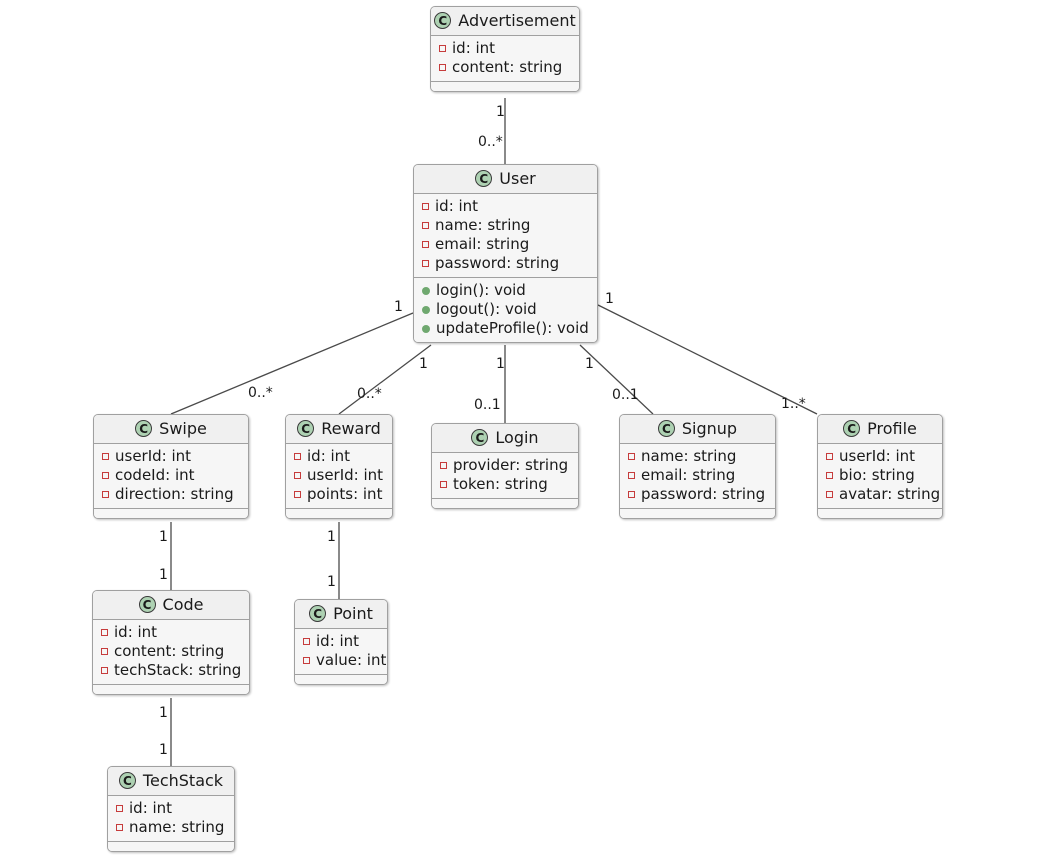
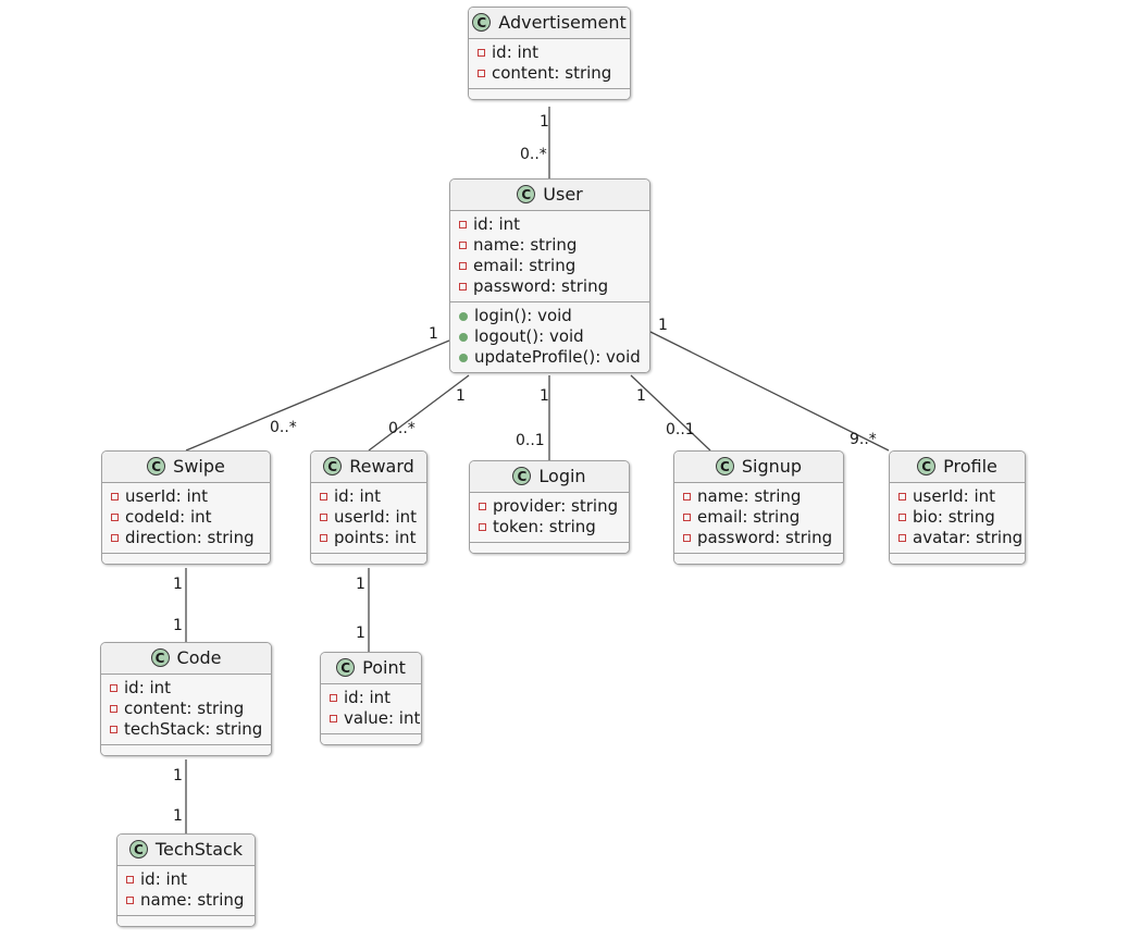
  C
  Advertisement
  id: int
  content: string
  C
  User
  id: int
  name: string
  email: string
  password: string
  login(): void
  logout(): void
  updateProfile(): void
  C
  Swipe
  userId: int
  codeId: int
  direction: string
  C
  Reward
  id: int
  userId: int
  points: int
  C
  Login
  provider: string
  token: string
  C
  Signup
  name: string
  email: string
  password: string
  C
  Profile
  userId: int
  bio: string
  avatar: string
  C
  Code
  id: int
  content: string
  techStack: string
  C
  Point
  id: int
  value: int
  C
  TechStack
  id: int
  name: string
  1
  0..*
  1
  0..*
  1
  0..*
  1
  0..1
  1
  0..1
  1
- 1..*
+ 9..*
  1
  1
  1
  1
  1
  1
